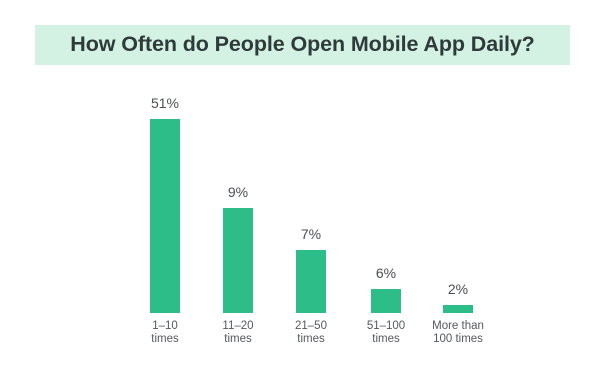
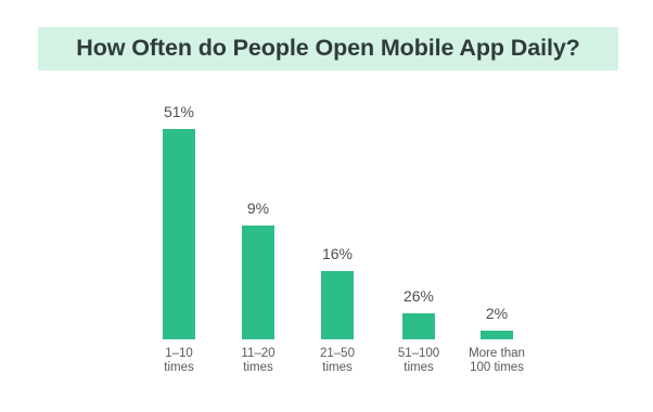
  How Often do People Open Mobile App Daily?
  51%
  1–10
  times
  9%
  11–20
  times
- 7%
+ 16%
  21–50
  times
- 6%
+ 26%
  51–100
  times
  2%
  More than
  100 times
